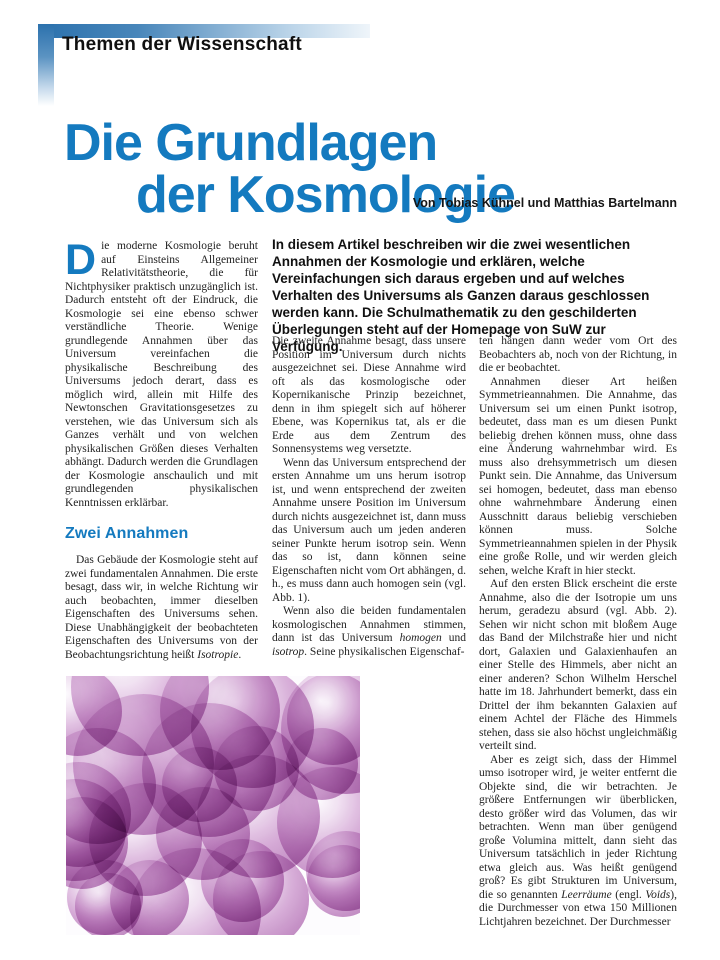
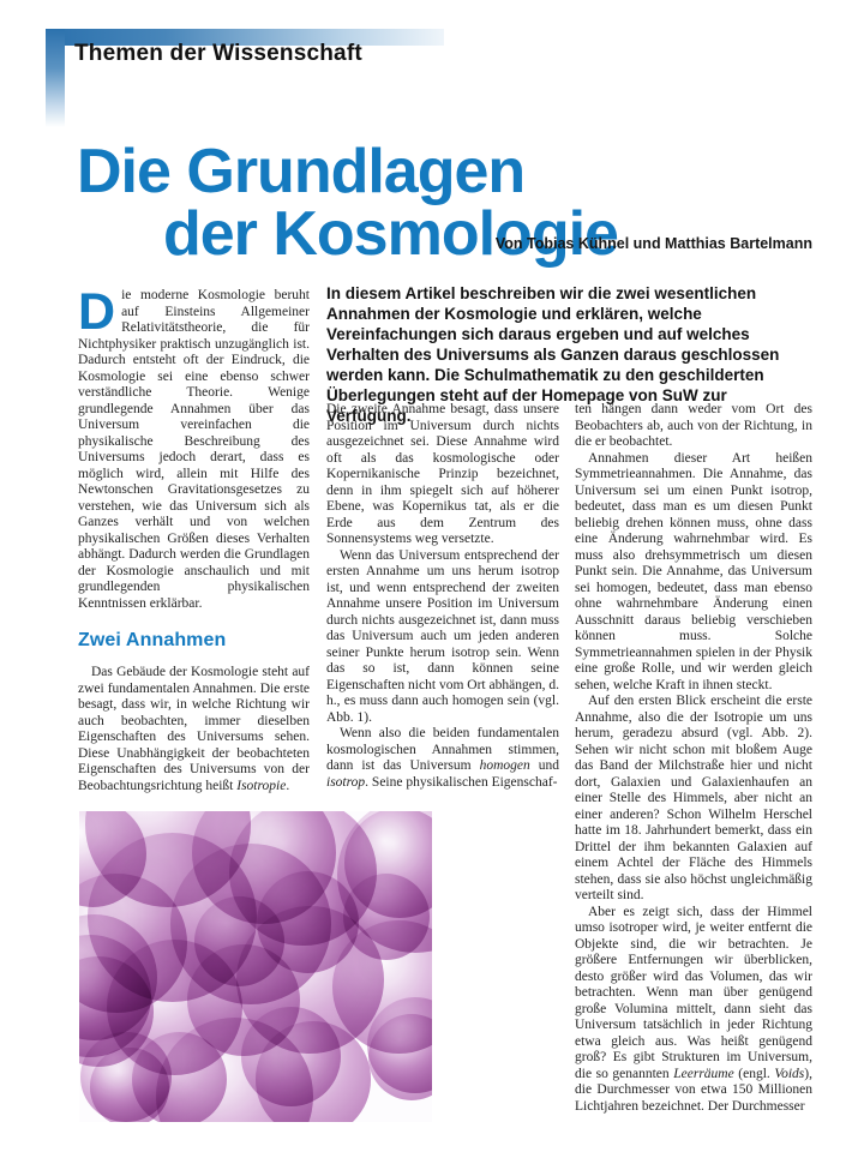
  Themen der Wissenschaft
  Die Grundlagen
  der Kosmologie
  Von Tobias Kühnel und Matthias Bartelmann
  In diesem Artikel beschreiben wir die zwei wesentlichen Annahmen der Kosmologie und erklären, welche Vereinfachungen sich daraus ergeben und auf welches Verhalten des Universums als Ganzen daraus geschlossen werden kann. Die Schulmathematik zu den geschilderten Überlegungen steht auf der Homepage von SuW zur Verfügung.
  D
  ie moderne Kosmologie beruht auf Einsteins Allgemeiner Relativitätstheorie, die für Nichtphysiker praktisch unzugänglich ist. Dadurch entsteht oft der Eindruck, die Kosmologie sei eine ebenso schwer verständliche Theorie. Wenige grundlegende Annahmen über das Universum vereinfachen die physikalische Beschreibung des Universums jedoch derart, dass es möglich wird, allein mit Hilfe des Newtonschen Gravitationsgesetzes zu verstehen, wie das Universum sich als Ganzes verhält und von welchen physikalischen Größen dieses Verhalten abhängt. Dadurch werden die Grundlagen der Kosmologie anschaulich und mit grundlegenden physikalischen Kenntnissen erklärbar.
  Zwei Annahmen
  Das Gebäude der Kosmologie steht auf zwei fundamentalen Annahmen. Die erste besagt, dass wir, in welche Richtung wir auch beobachten, immer dieselben Eigenschaften des Universums sehen. Diese Unabhängigkeit der beobachteten Eigenschaften des Universums von der Beobachtungsrichtung heißt Isotropie.
  Die zweite Annahme besagt, dass unsere Position im Universum durch nichts ausgezeichnet sei. Diese Annahme wird oft als das kosmologische oder Kopernikanische Prinzip bezeichnet, denn in ihm spiegelt sich auf höherer Ebene, was Kopernikus tat, als er die Erde aus dem Zentrum des Sonnensystems weg versetzte.
  Wenn das Universum entsprechend der ersten Annahme um uns herum isotrop ist, und wenn entsprechend der zweiten Annahme unsere Position im Universum durch nichts ausgezeichnet ist, dann muss das Universum auch um jeden anderen seiner Punkte herum isotrop sein. Wenn das so ist, dann können seine Eigenschaften nicht vom Ort abhängen, d. h., es muss dann auch homogen sein (vgl. Abb. 1).
  Wenn also die beiden fundamentalen kosmologischen Annahmen stimmen, dann ist das Universum homogen und isotrop. Seine physikalischen Eigenschaf-
- ten hängen dann weder vom Ort des Beobachters ab, noch von der Richtung, in die er beobachtet.
+ ten hängen dann weder vom Ort des Beobachters ab, auch von der Richtung, in die er beobachtet.
- Annahmen dieser Art heißen Symmetrieannahmen. Die Annahme, das Universum sei um einen Punkt isotrop, bedeutet, dass man es um diesen Punkt beliebig drehen können muss, ohne dass eine Änderung wahrnehmbar wird. Es muss also drehsymmetrisch um diesen Punkt sein. Die Annahme, das Universum sei homogen, bedeutet, dass man ebenso ohne wahrnehmbare Änderung einen Ausschnitt daraus beliebig verschieben können muss. Solche Symmetrieannahmen spielen in der Physik eine große Rolle, und wir werden gleich sehen, welche Kraft in hier steckt.
+ Annahmen dieser Art heißen Symmetrieannahmen. Die Annahme, das Universum sei um einen Punkt isotrop, bedeutet, dass man es um diesen Punkt beliebig drehen können muss, ohne dass eine Änderung wahrnehmbar wird. Es muss also drehsymmetrisch um diesen Punkt sein. Die Annahme, das Universum sei homogen, bedeutet, dass man ebenso ohne wahrnehmbare Änderung einen Ausschnitt daraus beliebig verschieben können muss. Solche Symmetrieannahmen spielen in der Physik eine große Rolle, und wir werden gleich sehen, welche Kraft in ihnen steckt.
  Auf den ersten Blick erscheint die erste Annahme, also die der Isotropie um uns herum, geradezu absurd (vgl. Abb. 2). Sehen wir nicht schon mit bloßem Auge das Band der Milchstraße hier und nicht dort, Galaxien und Galaxienhaufen an einer Stelle des Himmels, aber nicht an einer anderen? Schon Wilhelm Herschel hatte im 18. Jahrhundert bemerkt, dass ein Drittel der ihm bekannten Galaxien auf einem Achtel der Fläche des Himmels stehen, dass sie also höchst ungleichmäßig verteilt sind.
  Aber es zeigt sich, dass der Himmel umso isotroper wird, je weiter entfernt die Objekte sind, die wir betrachten. Je größere Entfernungen wir überblicken, desto größer wird das Volumen, das wir betrachten. Wenn man über genügend große Volumina mittelt, dann sieht das Universum tatsächlich in jeder Richtung etwa gleich aus. Was heißt genügend groß? Es gibt Strukturen im Universum, die so genannten Leerräume (engl. Voids), die Durchmesser von etwa 150 Millionen Lichtjahren bezeichnet. Der Durchmesser
